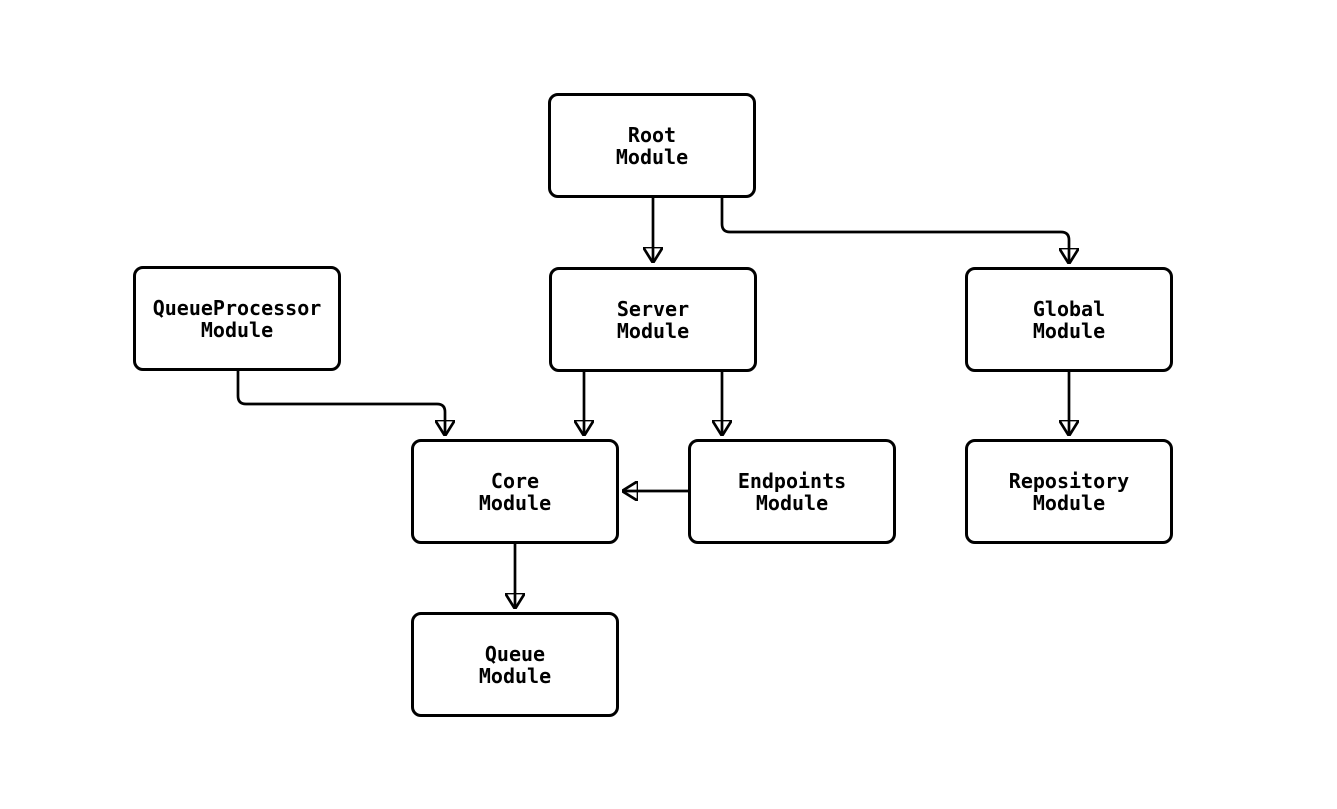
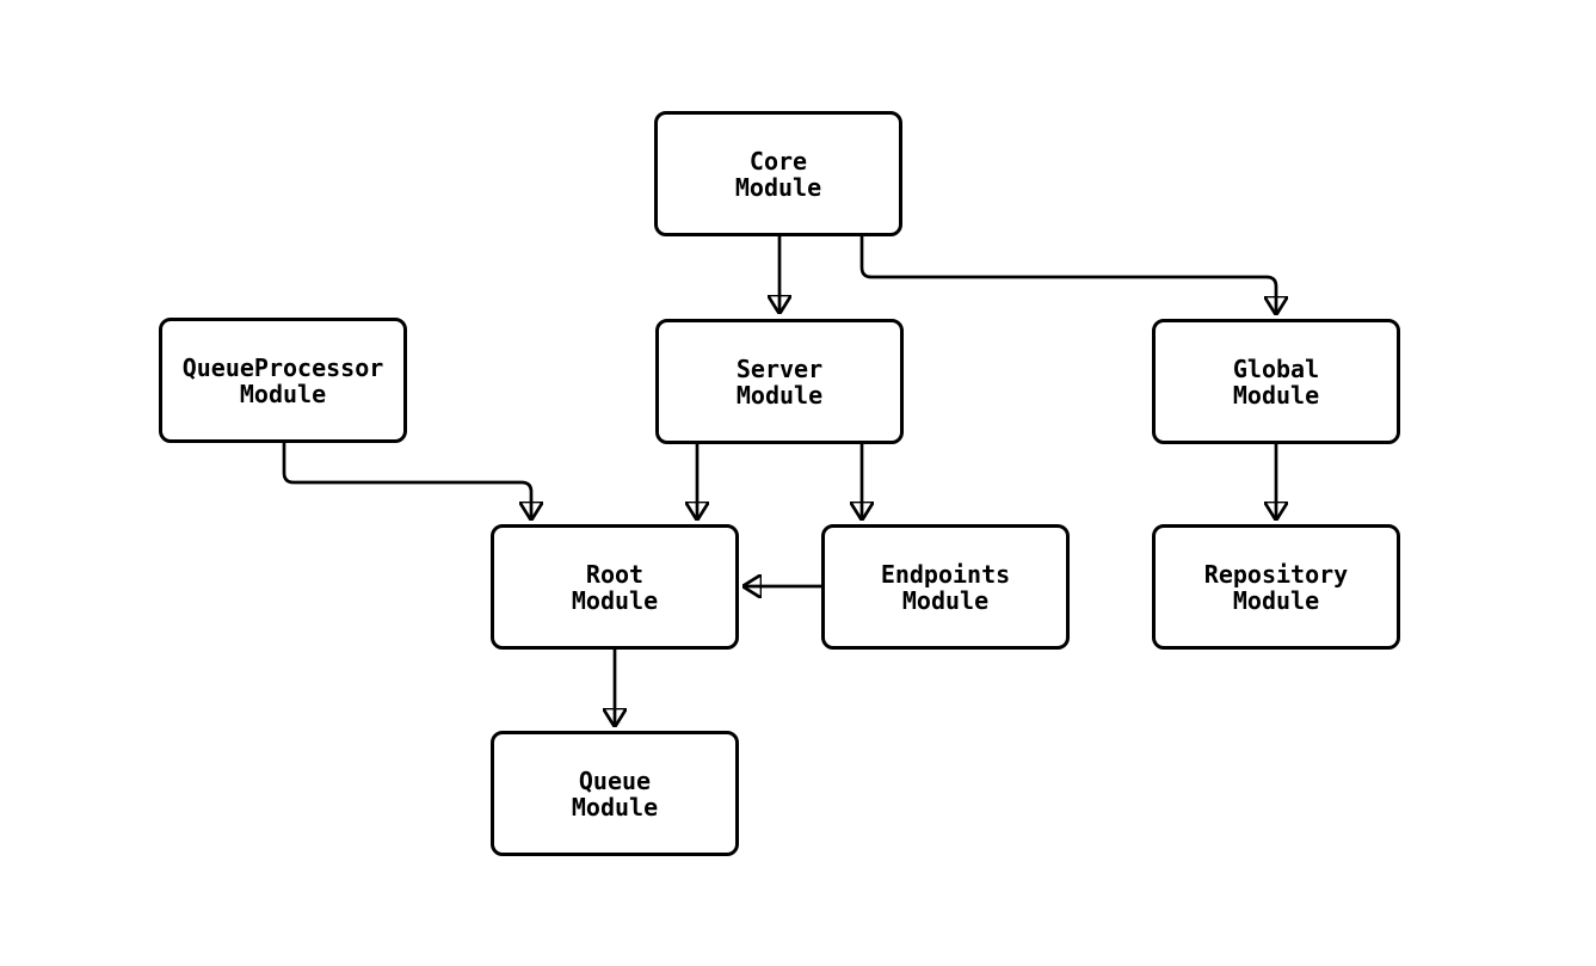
- Root
+ Core
  Module
  QueueProcessor
  Module
  Server
  Module
  Global
  Module
- Core
+ Root
  Module
  Endpoints
  Module
  Repository
  Module
  Queue
  Module
